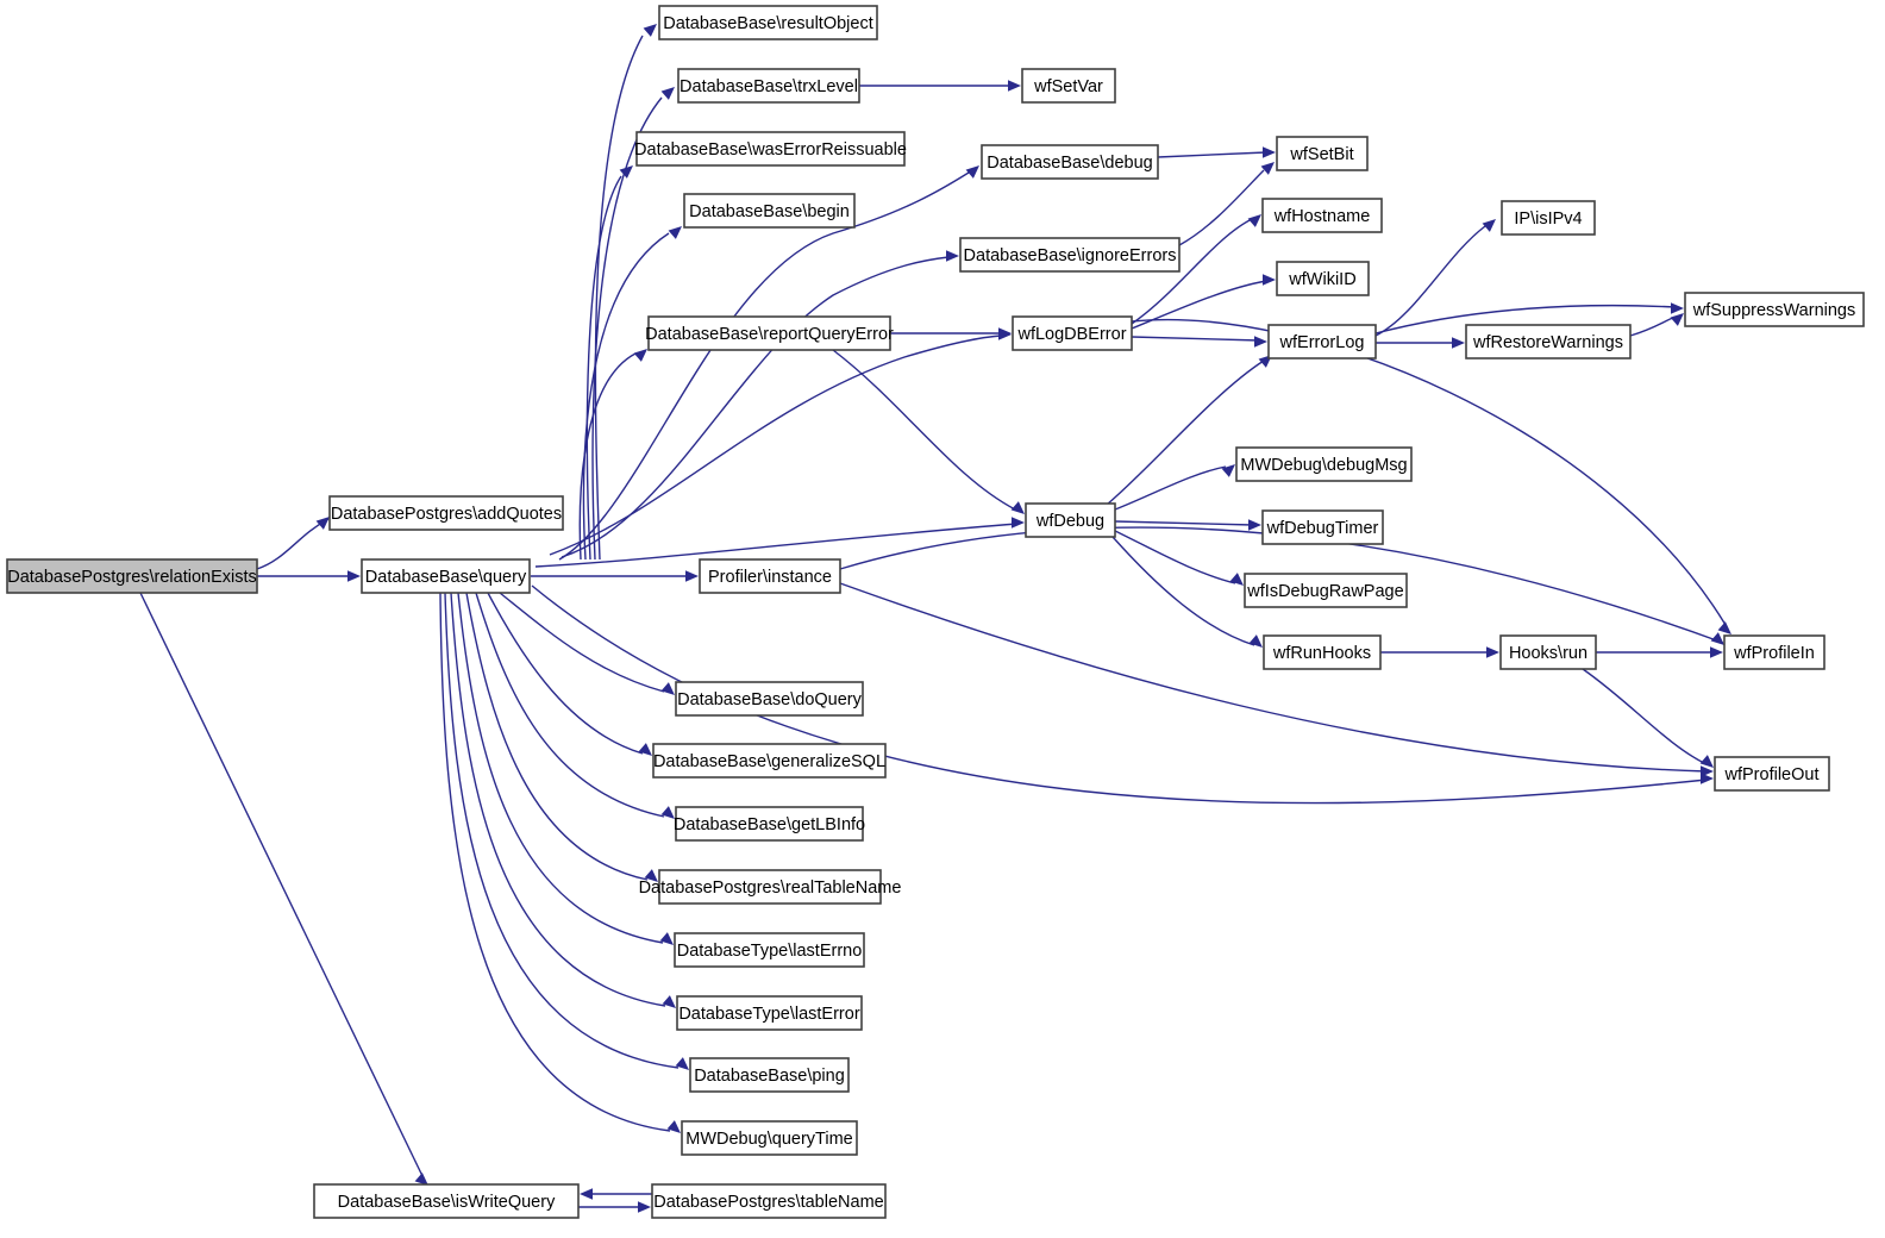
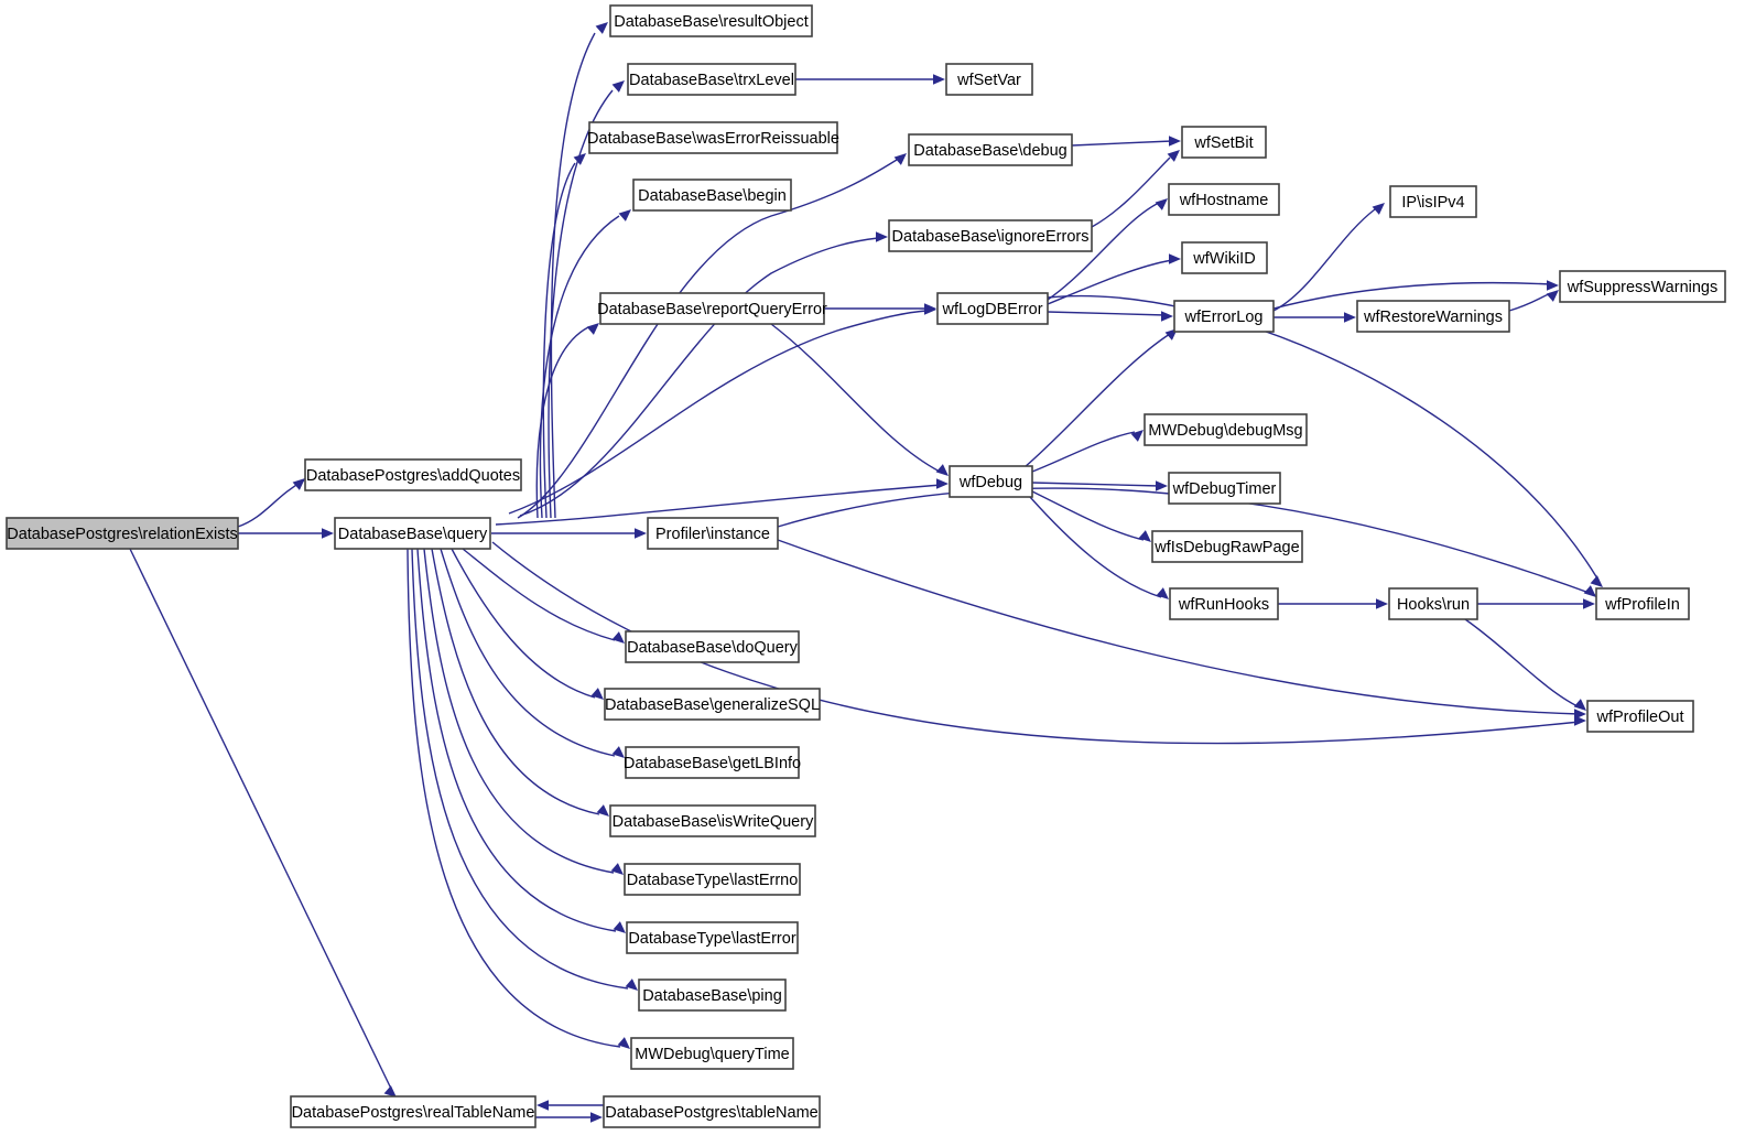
  DatabasePostgres\relationExists
  DatabasePostgres\addQuotes
  DatabaseBase\query
- DatabaseBase\isWriteQuery
+ DatabasePostgres\realTableName
  DatabasePostgres\tableName
  DatabaseBase\resultObject
  DatabaseBase\trxLevel
  DatabaseBase\wasErrorReissuable
  DatabaseBase\begin
  DatabaseBase\reportQueryError
  Profiler\instance
  DatabaseBase\doQuery
  DatabaseBase\generalizeSQL
  DatabaseBase\getLBInfo
- DatabasePostgres\realTableName
+ DatabaseBase\isWriteQuery
  DatabaseType\lastErrno
  DatabaseType\lastError
  DatabaseBase\ping
  MWDebug\queryTime
  DatabaseBase\debug
  DatabaseBase\ignoreErrors
  wfLogDBError
  wfDebug
  wfSetVar
  wfSetBit
  wfHostname
  wfWikiID
  wfErrorLog
  IP\isIPv4
  wfRestoreWarnings
  wfSuppressWarnings
  MWDebug\debugMsg
  wfDebugTimer
  wfIsDebugRawPage
  wfRunHooks
  Hooks\run
  wfProfileIn
  wfProfileOut
